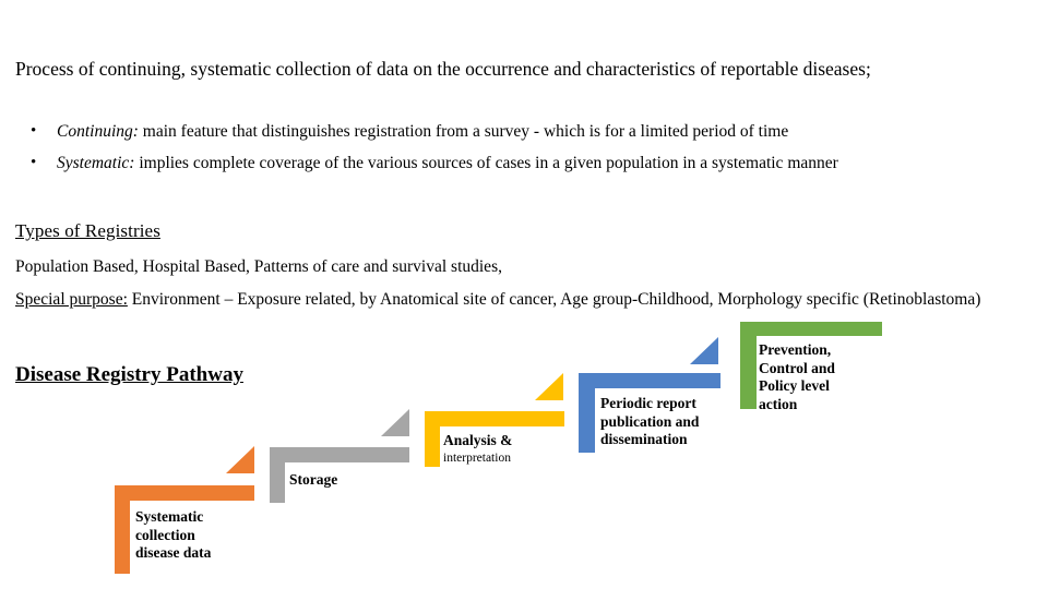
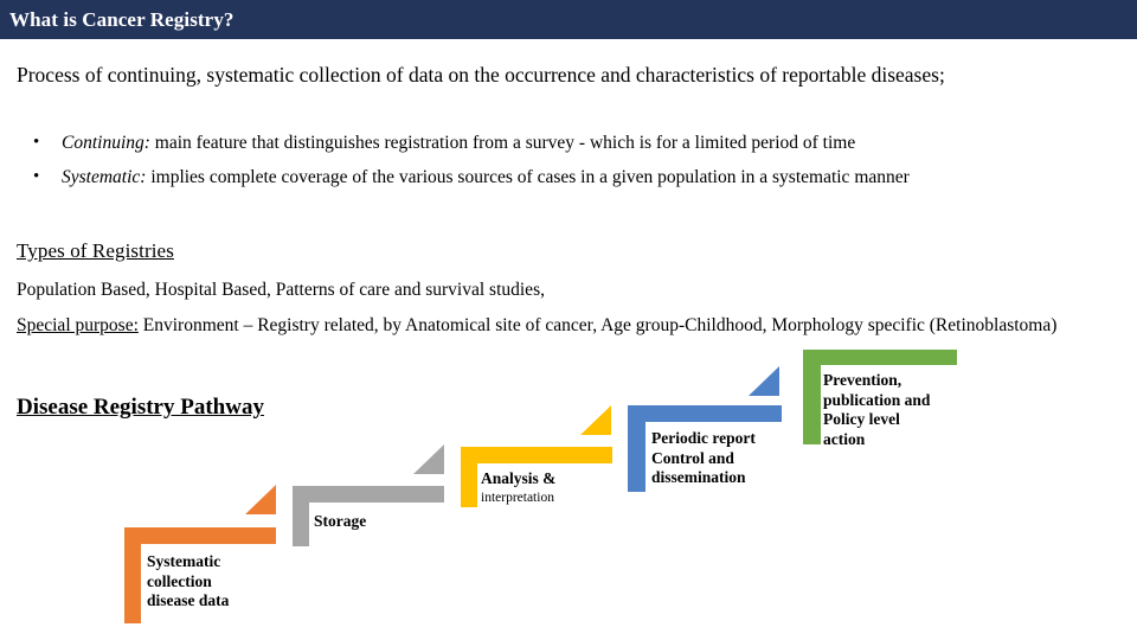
+ What is Cancer Registry?
  Process of continuing, systematic collection of data on the occurrence and characteristics of reportable diseases;
  •
  Continuing: main feature that distinguishes registration from a survey - which is for a limited period of time
  •
  Systematic: implies complete coverage of the various sources of cases in a given population in a systematic manner
  Types of Registries
  Population Based, Hospital Based, Patterns of care and survival studies,
- Special purpose: Environment – Exposure related, by Anatomical site of cancer, Age group-Childhood, Morphology specific (Retinoblastoma)
+ Special purpose: Environment – Registry related, by Anatomical site of cancer, Age group-Childhood, Morphology specific (Retinoblastoma)
  Disease Registry Pathway
  Systematic
  collection
  disease data
  Storage
  Analysis &
  interpretation
  Periodic report
- publication and
+ Control and
  dissemination
  Prevention,
- Control and
+ publication and
  Policy level
  action
